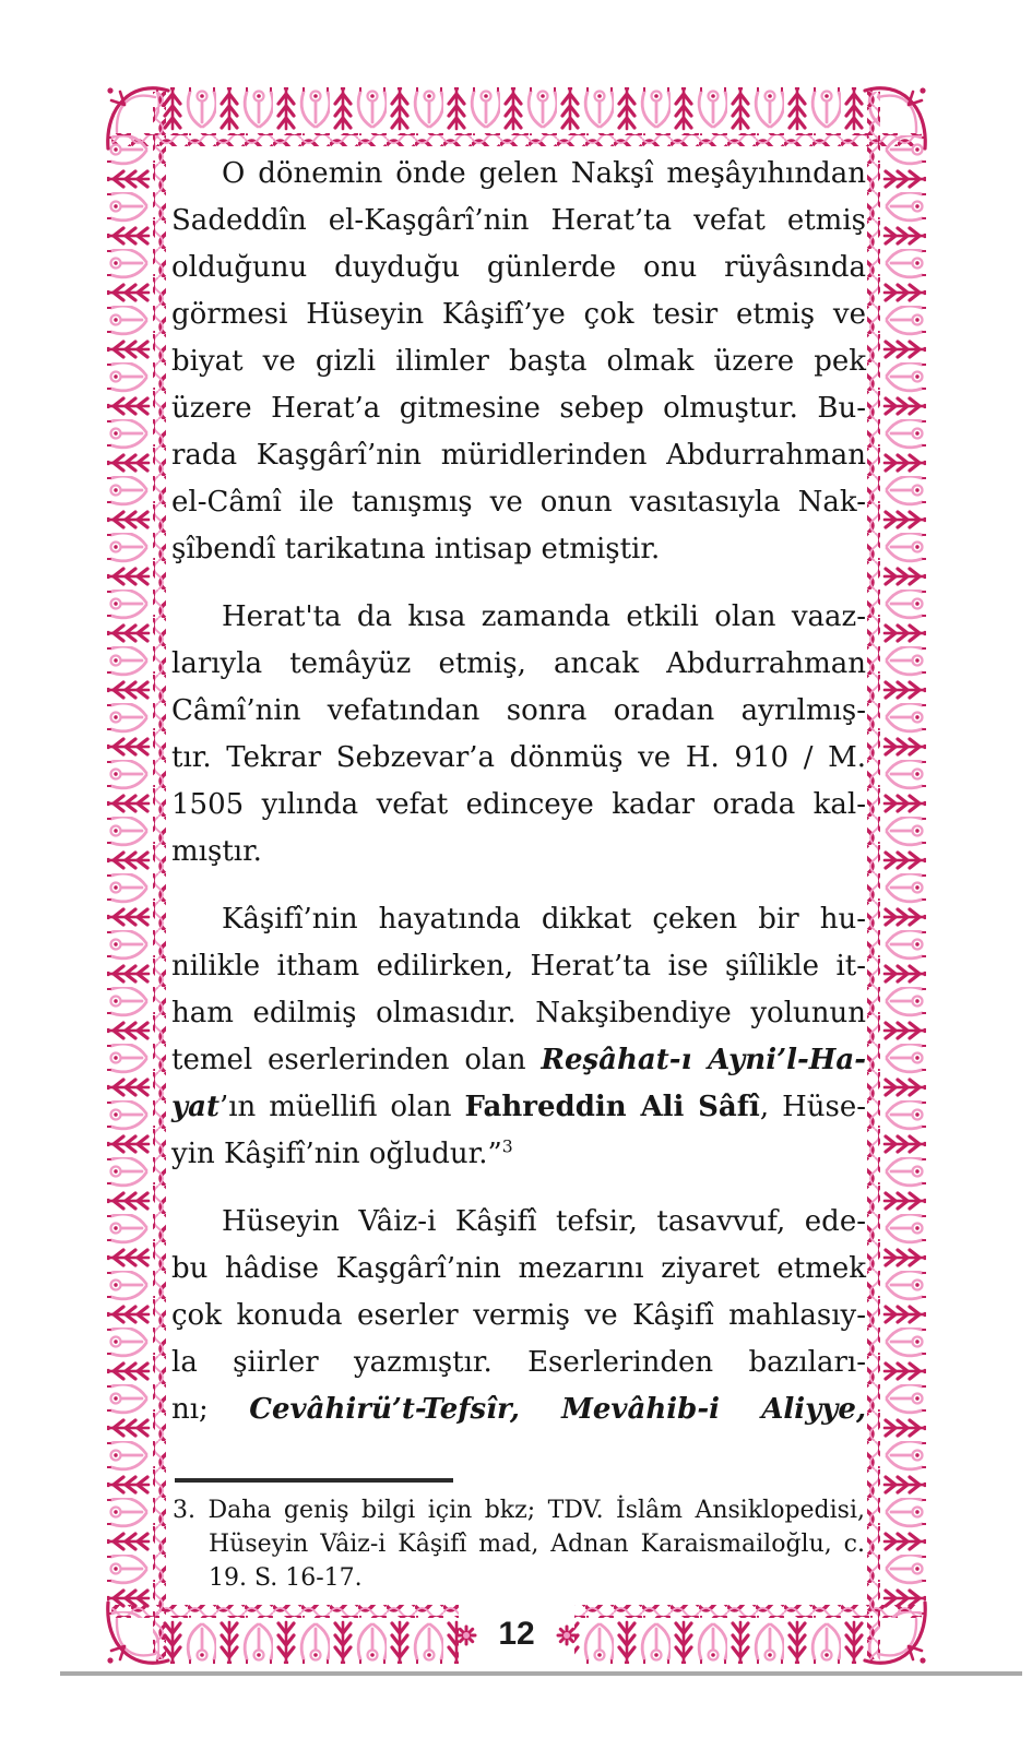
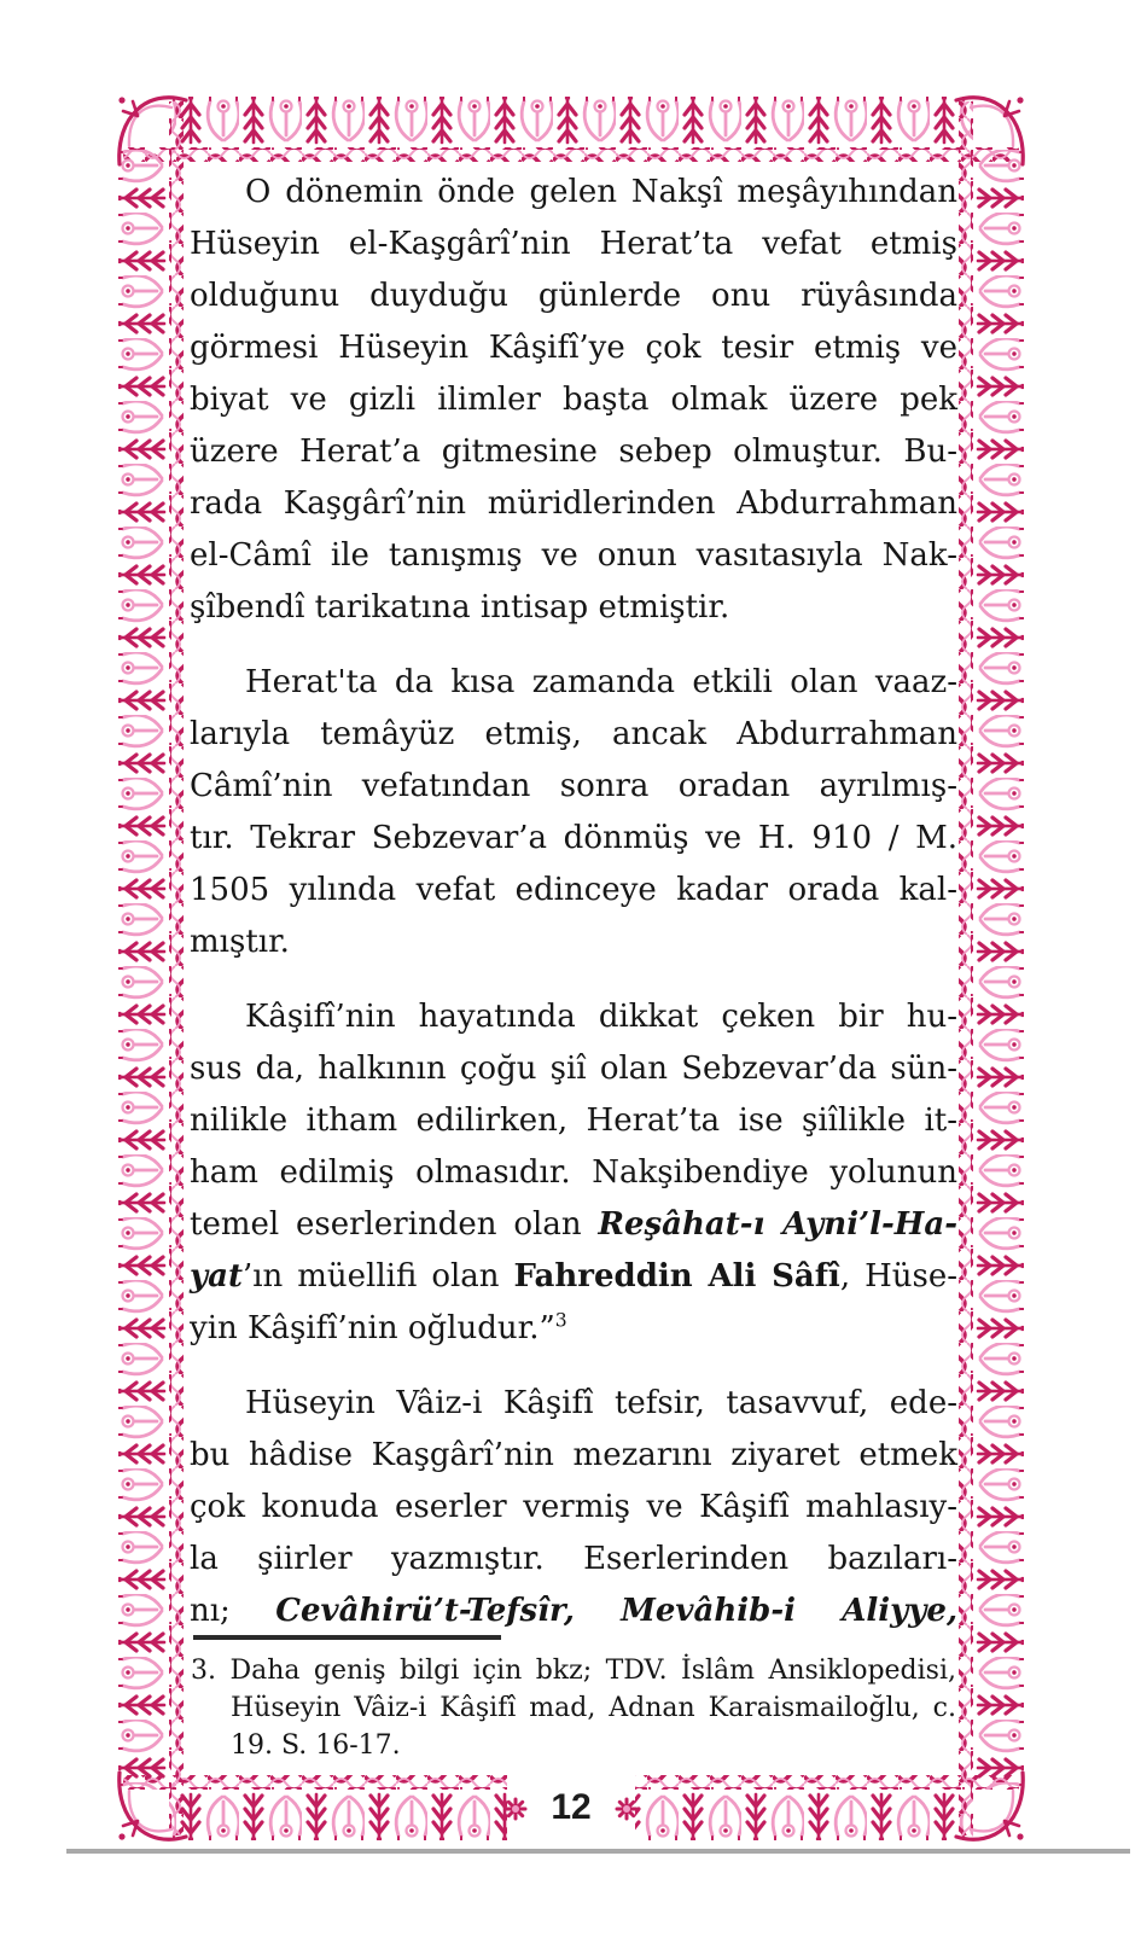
  O dönemin önde gelen Nakşî meşâyıhından
- Sadeddîn el-Kaşgârî’nin Herat’ta vefat etmiş
+ Hüseyin el-Kaşgârî’nin Herat’ta vefat etmiş
  olduğunu duyduğu günlerde onu rüyâsında
  görmesi Hüseyin Kâşifî’ye çok tesir etmiş ve
  biyat ve gizli ilimler başta olmak üzere pek
  üzere Herat’a gitmesine sebep olmuştur. Bu-
  rada Kaşgârî’nin müridlerinden Abdurrahman
  el-Câmî ile tanışmış ve onun vasıtasıyla Nak-
  şîbendî tarikatına intisap etmiştir.
  Herat'ta da kısa zamanda etkili olan vaaz-
  larıyla temâyüz etmiş, ancak Abdurrahman
  Câmî’nin vefatından sonra oradan ayrılmış-
  tır. Tekrar Sebzevar’a dönmüş ve H. 910 / M.
  1505 yılında vefat edinceye kadar orada kal-
  mıştır.
  Kâşifî’nin hayatında dikkat çeken bir hu-
+ sus da, halkının çoğu şiî olan Sebzevar’da sün-
  nilikle itham edilirken, Herat’ta ise şiîlikle it-
  ham edilmiş olmasıdır. Nakşibendiye yolunun
  temel eserlerinden olan Reşâhat-ı Ayni’l-Ha-
  yat’ın müellifi olan Fahreddin Ali Sâfî, Hüse-
  yin Kâşifî’nin oğludur.”3
  Hüseyin Vâiz-i Kâşifî tefsir, tasavvuf, ede-
  bu hâdise Kaşgârî’nin mezarını ziyaret etmek
  çok konuda eserler vermiş ve Kâşifî mahlasıy-
  la şiirler yazmıştır. Eserlerinden bazıları-
  nı; Cevâhirü’t-Tefsîr, Mevâhib-i Aliyye,
  3. Daha geniş bilgi için bkz; TDV. İslâm Ansiklopedisi,
  Hüseyin Vâiz-i Kâşifî mad, Adnan Karaismailoğlu, c.
  19. S. 16-17.
  12
